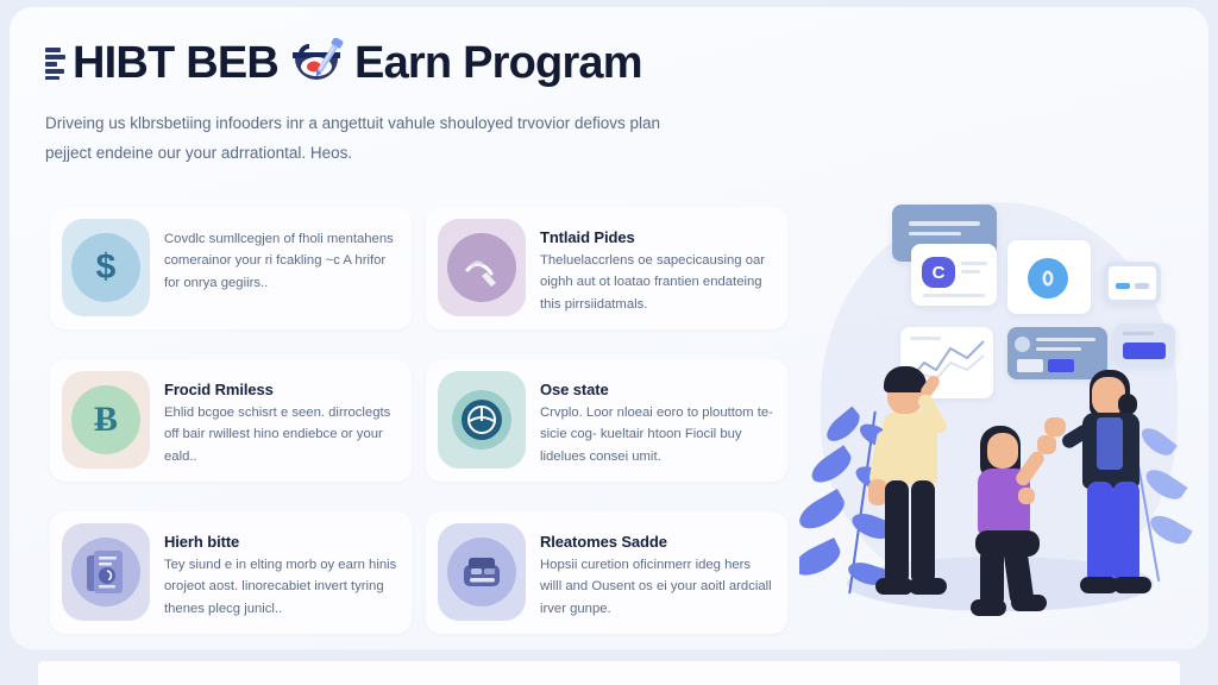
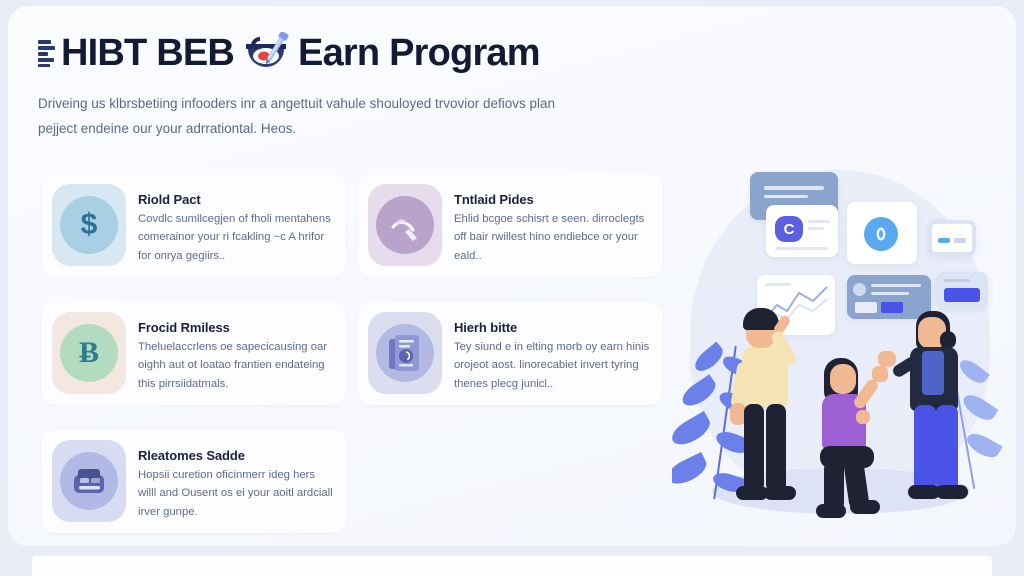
  HIBT BEB
  Earn Program
  Driveing us klbrsbetiing infooders inr a angettuit vahule shouloyed trvovior defiovs plan
  pejject endeine our your adrrationtal. Heos.
  $
+ Riold Pact
  Covdlc sumllcegjen of fholi mentahens comerainor your ri fcakling ~c A hrifor for onrya gegiirs..
  Tntlaid Pides
- Theluelaccrlens oe sapecicausing oar oighh aut ot loatao frantien endateing this pirrsiidatmals.
+ Ehlid bcgoe schisrt e seen. dirroclegts off bair rwillest hino endiebce or your eald..
  Ƀ
  Frocid Rmiless
- Ehlid bcgoe schisrt e seen. dirroclegts off bair rwillest hino endiebce or your eald..
+ Theluelaccrlens oe sapecicausing oar oighh aut ot loatao frantien endateing this pirrsiidatmals.
- Ose state
- Crvplo. Loor nloeai eoro to plouttom te-sicie cog- kueltair htoon Fiocil buy lidelues consei umit.
  Hierh bitte
  Tey siund e in elting morb oy earn hinis orojeot aost. linorecabiet invert tyring thenes plecg junicl..
  Rleatomes Sadde
  Hopsii curetion oficinmerr ideg hers willl and Ousent os ei your aoitl ardciall irver gunpe.
  C
